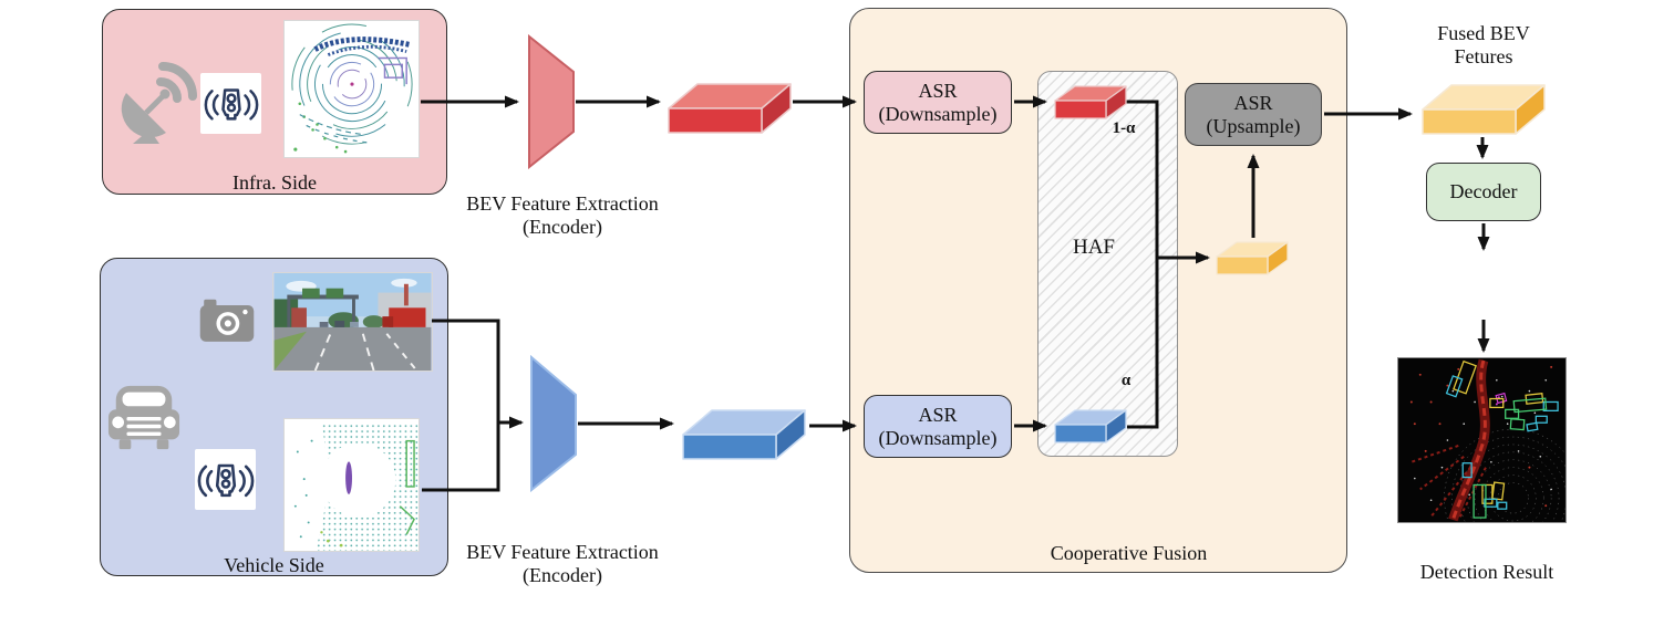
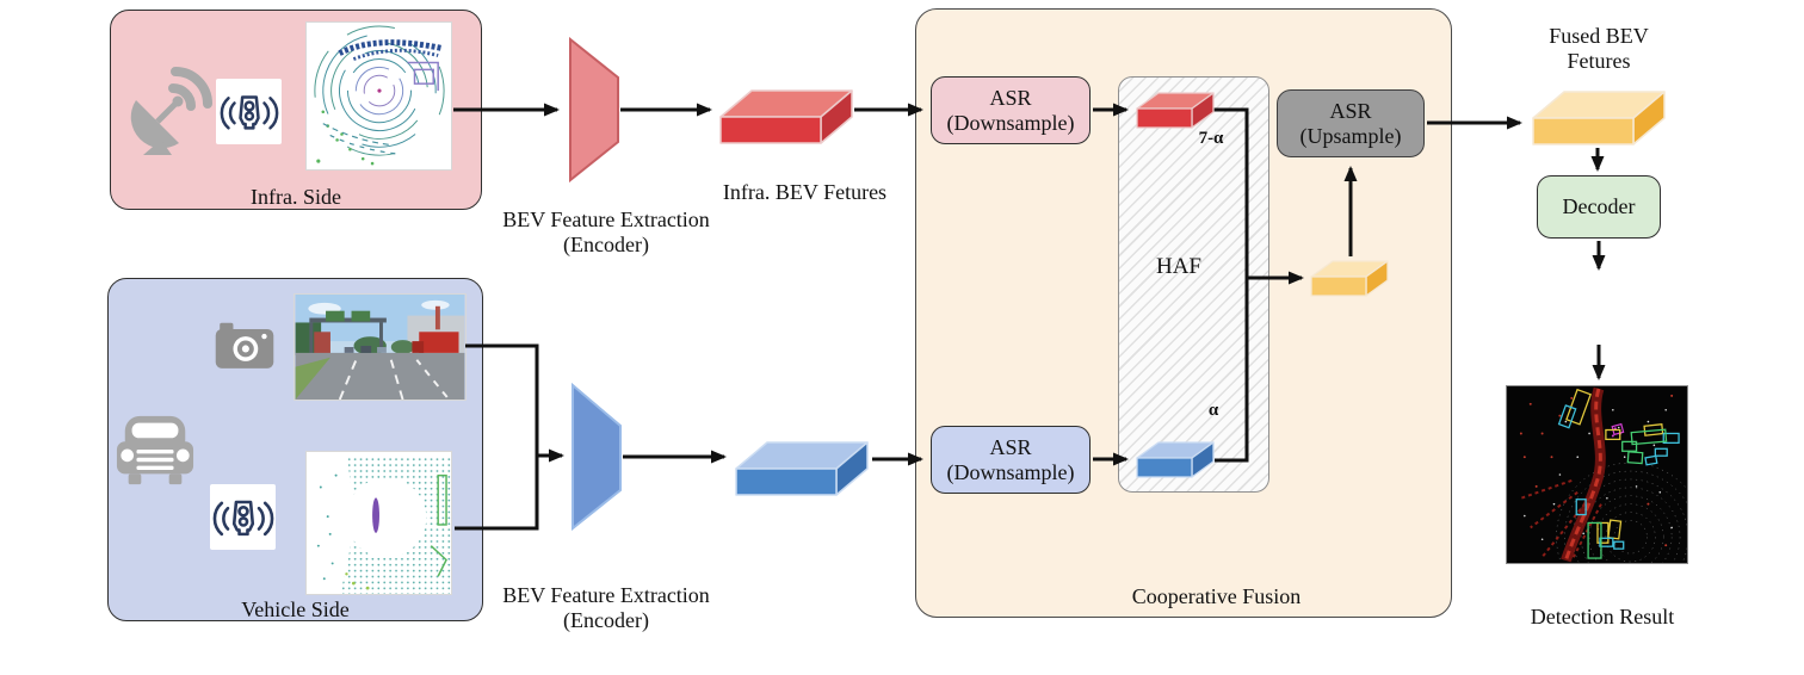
  Infra. Side
  Vehicle Side
  HAF
  Cooperative Fusion
  BEV Feature Extraction
  (Encoder)
  BEV Feature Extraction
  (Encoder)
+ Infra. BEV Fetures
  ASR
  (Downsample)
  ASR
  (Downsample)
  ASR
  (Upsample)
- 1-α
+ 7-α
  α
  Fused BEV
  Fetures
  Decoder
  Detection Result
